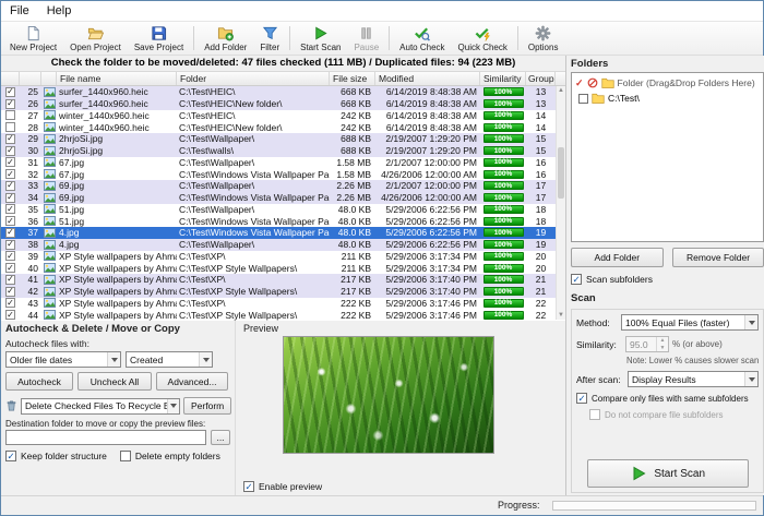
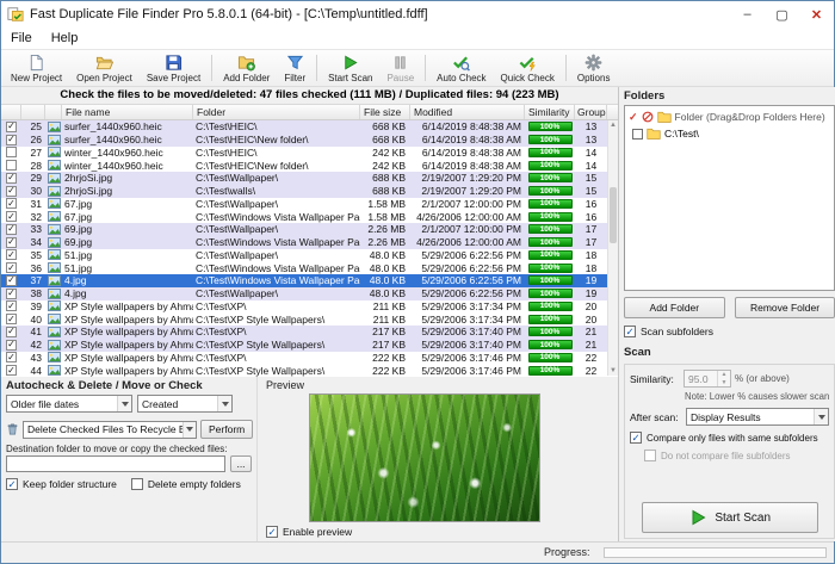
+ Fast Duplicate File Finder Pro 5.8.0.1 (64-bit) - [C:\Temp\untitled.fdff]
+ –
+ ▢
+ ✕
  File
  Help
  New Project
  Open Project
  Save Project
  Add Folder
  Filter
  Start Scan
  Pause
  Auto Check
  Quick Check
  Options
- Check the folder to be moved/deleted: 47 files checked (111 MB) / Duplicated files: 94 (223 MB)
+ Check the files to be moved/deleted: 47 files checked (111 MB) / Duplicated files: 94 (223 MB)
  File name
  Folder
  File size
  Modified
  Similarity
  Group
  ✓
  25
  surfer_1440x960.heic
  C:\Test\HEIC\
  668 KB
  6/14/2019 8:48:38 AM
  13
  ✓
  26
  surfer_1440x960.heic
  C:\Test\HEIC\New folder\
  668 KB
  6/14/2019 8:48:38 AM
  13
  27
  winter_1440x960.heic
  C:\Test\HEIC\
  242 KB
  6/14/2019 8:48:38 AM
  14
  28
  winter_1440x960.heic
  C:\Test\HEIC\New folder\
  242 KB
  6/14/2019 8:48:38 AM
  14
  ✓
  29
  2hrjoSi.jpg
  C:\Test\Wallpaper\
  688 KB
  2/19/2007 1:29:20 PM
  15
  ✓
  30
  2hrjoSi.jpg
  C:\Test\walls\
  688 KB
  2/19/2007 1:29:20 PM
  15
  ✓
  31
  67.jpg
  C:\Test\Wallpaper\
  1.58 MB
  2/1/2007 12:00:00 PM
  16
  ✓
  32
  67.jpg
  C:\Test\Windows Vista Wallpaper Pa
  1.58 MB
  4/26/2006 12:00:00 AM
  16
  ✓
  33
  69.jpg
  C:\Test\Wallpaper\
  2.26 MB
  2/1/2007 12:00:00 PM
  17
  ✓
  34
  69.jpg
  C:\Test\Windows Vista Wallpaper Pa
  2.26 MB
  4/26/2006 12:00:00 AM
  17
  ✓
  35
  51.jpg
  C:\Test\Wallpaper\
  48.0 KB
  5/29/2006 6:22:56 PM
  18
  ✓
  36
  51.jpg
  C:\Test\Windows Vista Wallpaper Pa
  48.0 KB
  5/29/2006 6:22:56 PM
  18
  ✓
  37
  4.jpg
  C:\Test\Windows Vista Wallpaper Pa
  48.0 KB
  5/29/2006 6:22:56 PM
  19
  ✓
  38
  4.jpg
  C:\Test\Wallpaper\
  48.0 KB
  5/29/2006 6:22:56 PM
  19
  ✓
  39
  XP Style wallpapers by Ahm
  C:\Test\XP\
  211 KB
  5/29/2006 3:17:34 PM
  20
  ✓
  40
  XP Style wallpapers by Ahm
  C:\Test\XP Style Wallpapers\
  211 KB
  5/29/2006 3:17:34 PM
  20
  ✓
  41
  XP Style wallpapers by Ahm
  C:\Test\XP\
  217 KB
  5/29/2006 3:17:40 PM
  21
  ✓
  42
  XP Style wallpapers by Ahm
  C:\Test\XP Style Wallpapers\
  217 KB
  5/29/2006 3:17:40 PM
  21
  ✓
  43
  XP Style wallpapers by Ahm
  C:\Test\XP\
  222 KB
  5/29/2006 3:17:46 PM
  22
  ✓
  44
  XP Style wallpapers by Ahm
  C:\Test\XP Style Wallpapers\
  222 KB
  5/29/2006 3:17:46 PM
  22
- Autocheck & Delete / Move or Copy
+ Autocheck & Delete / Move or Check
- Autocheck files with:
  Older file dates
  Created
- Autocheck
- Uncheck All
- Advanced...
  Delete Checked Files To Recycle
  Perform
- Destination folder to move or copy the preview files:
+ Destination folder to move or copy the checked files:
  ...
  ✓
  Keep folder structure
  Delete empty folders
  Preview
  ✓
  Enable preview
  Folders
  ✓
  Folder (Drag&Drop Folders Here)
  C:\Test\
  Add Folder
  Remove Folder
  ✓
  Scan subfolders
  Scan
- Method:
- 100% Equal Files (faster)
  Similarity:
  95.0
  % (or above)
  Note: Lower % causes slower scan
  After scan:
  Display Results
  ✓
  Compare only files with same subfolders
  Do not compare file subfolders
  Start Scan
  Progress:
